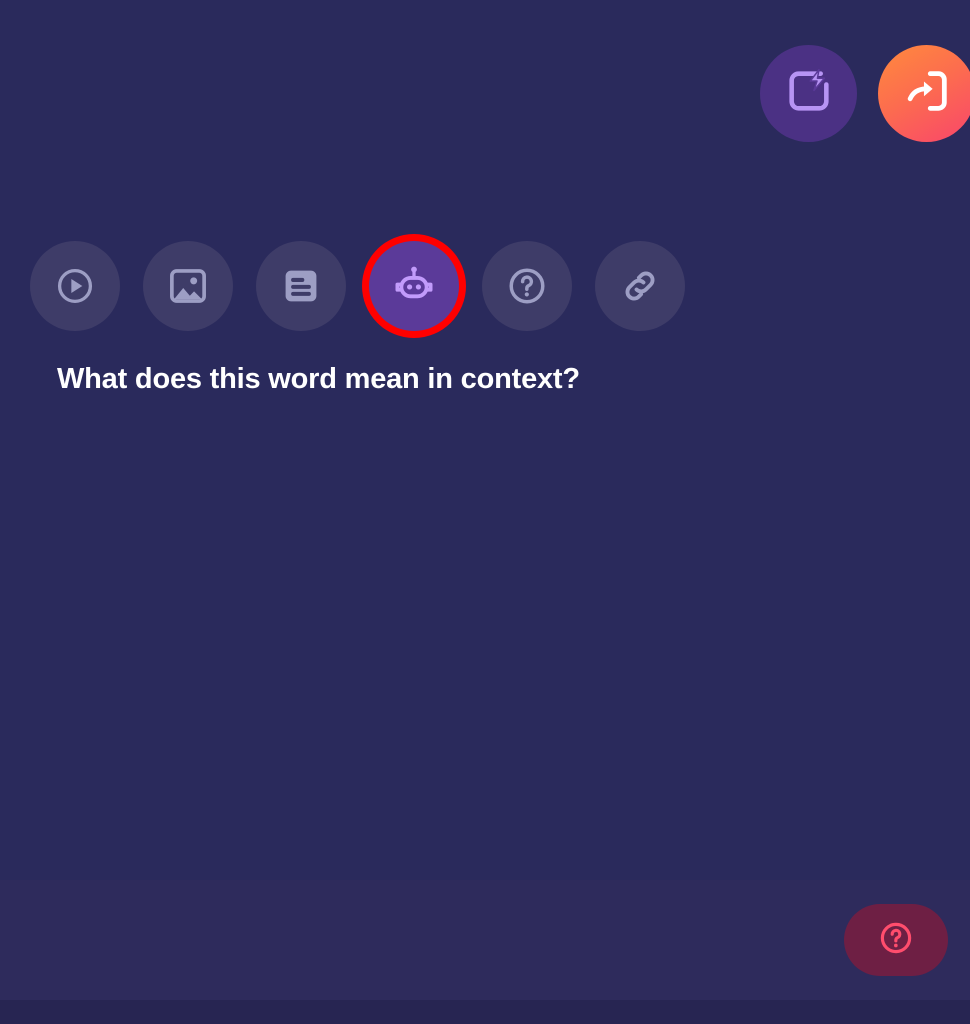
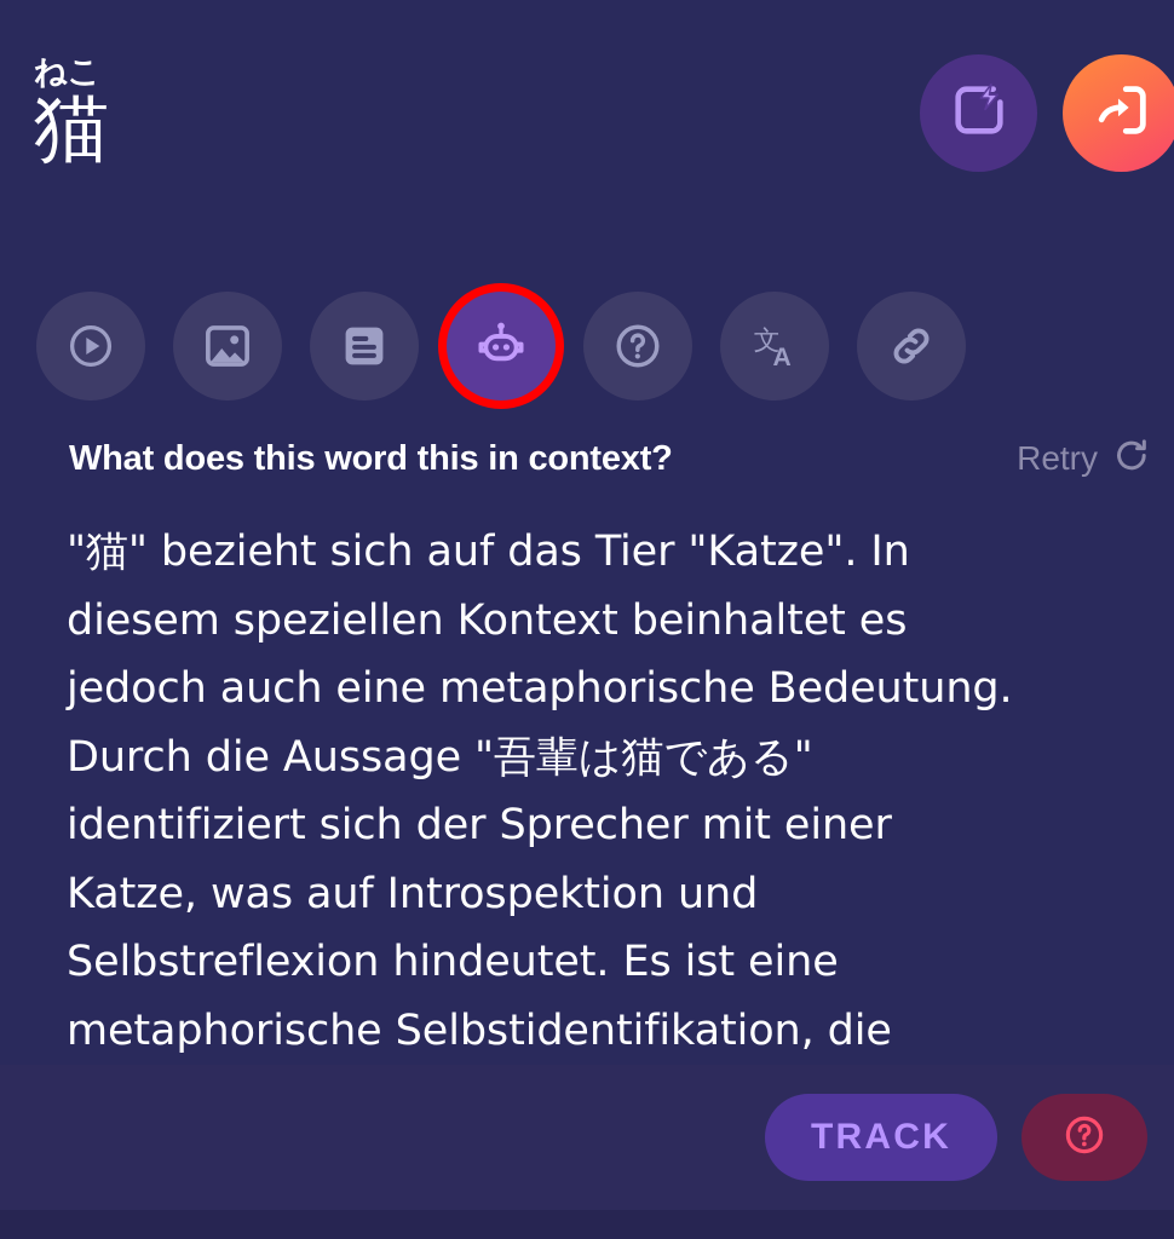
+ ねこ
+ 猫
+ 文
+ A
- What does this word mean in context?
+ What does this word this in context?
+ Retry
+ "猫" bezieht sich auf das Tier "Katze". In diesem speziellen Kontext beinhaltet es jedoch auch eine metaphorische Bedeutung. Durch die Aussage "吾輩は猫である" identifiziert sich der Sprecher mit einer Katze, was auf Introspektion und Selbstreflexion hindeutet. Es ist eine metaphorische Selbstidentifikation, die
+ TRACK
